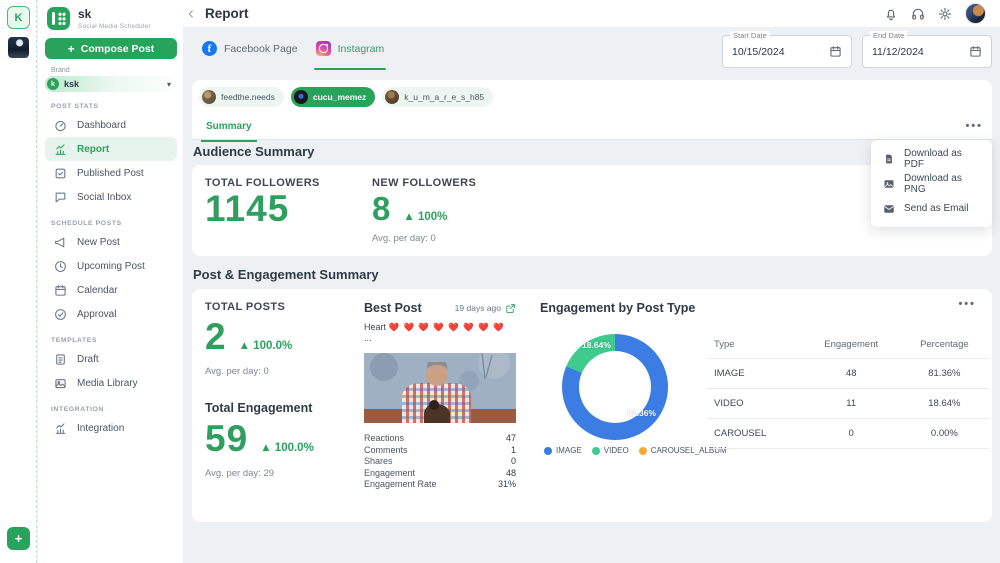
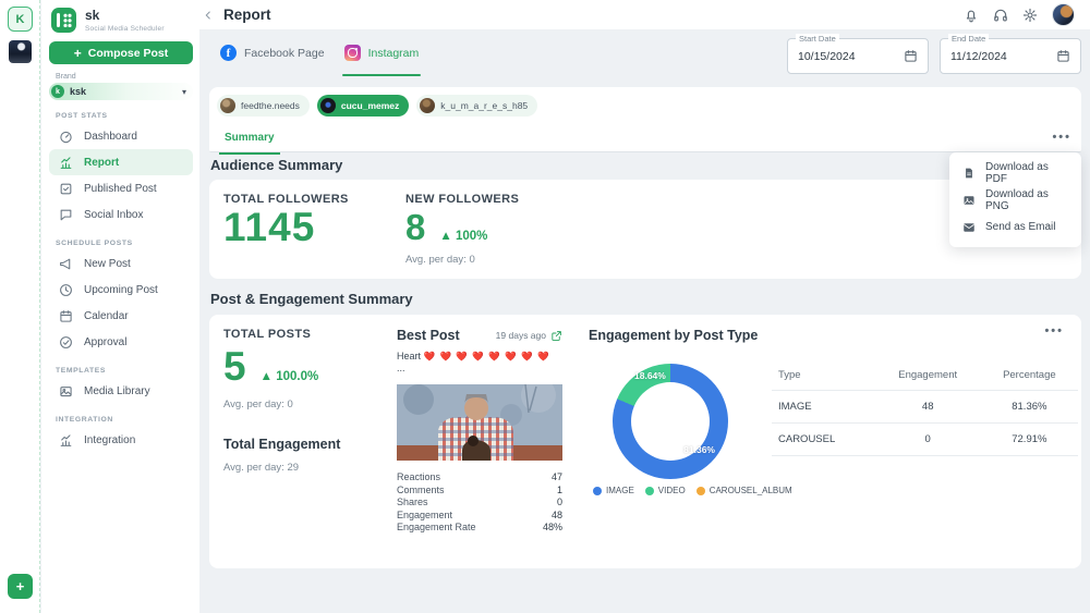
  K
  +
  sk
  +
  Compose Post
  ksk
  ▾
  Dashboard
  Report
  Published Post
  Social Inbox
  New Post
  Upcoming Post
  Calendar
  Approval
- Draft
  Media Library
  Integration
  Report
  f
  Facebook Page
  Instagram
  Start Date
  10/15/2024
  End Date
  11/12/2024
  feedthe.needs
  cucu_memez
  k_u_m_a_r_e_s_h85
  Summary
  •••
  Download as PDF
  Download as PNG
  Send as Email
  Audience Summary
  TOTAL FOLLOWERS
  1145
  NEW FOLLOWERS
  8 ▲ 100%
  Avg. per day: 0
  Post & Engagement Summary
  TOTAL POSTS
- 2 ▲ 100.0%
+ 5 ▲ 100.0%
  Avg. per day: 0
  Total Engagement
- 59 ▲ 100.0%
  Avg. per day: 29
  Best Post
  19 days ago
  Heart ❤️ ❤️ ❤️ ❤️ ❤️ ❤️ ❤️ ❤️
  ...
  Reactions
  47
  Comments
  1
  Shares
  0
  Engagement
  48
  Engagement Rate
- 31%
+ 48%
  Engagement by Post Type
  •••
  18.64%
  81.36%
  IMAGE
  VIDEO
  CAROUSEL_ALBUM
  Type	Engagement	Percentage
  IMAGE	48	81.36%
- VIDEO	11	18.64%
- CAROUSEL	0	0.00%
+ CAROUSEL	0	72.91%
